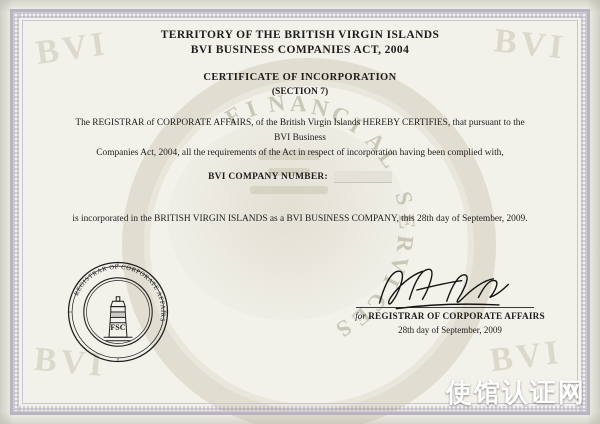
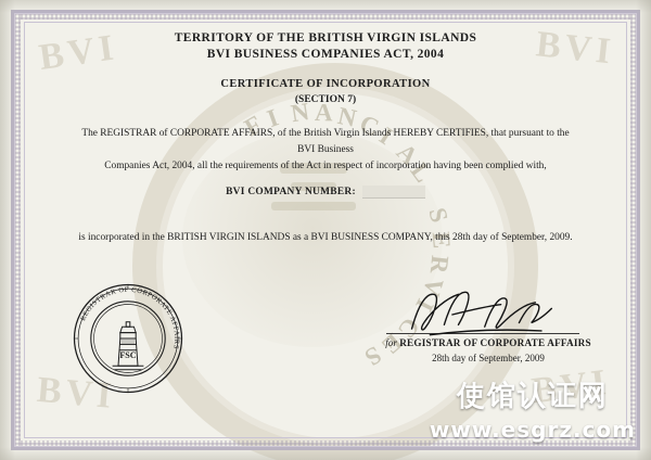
  使馆认证网
+ www.esgrz.com
